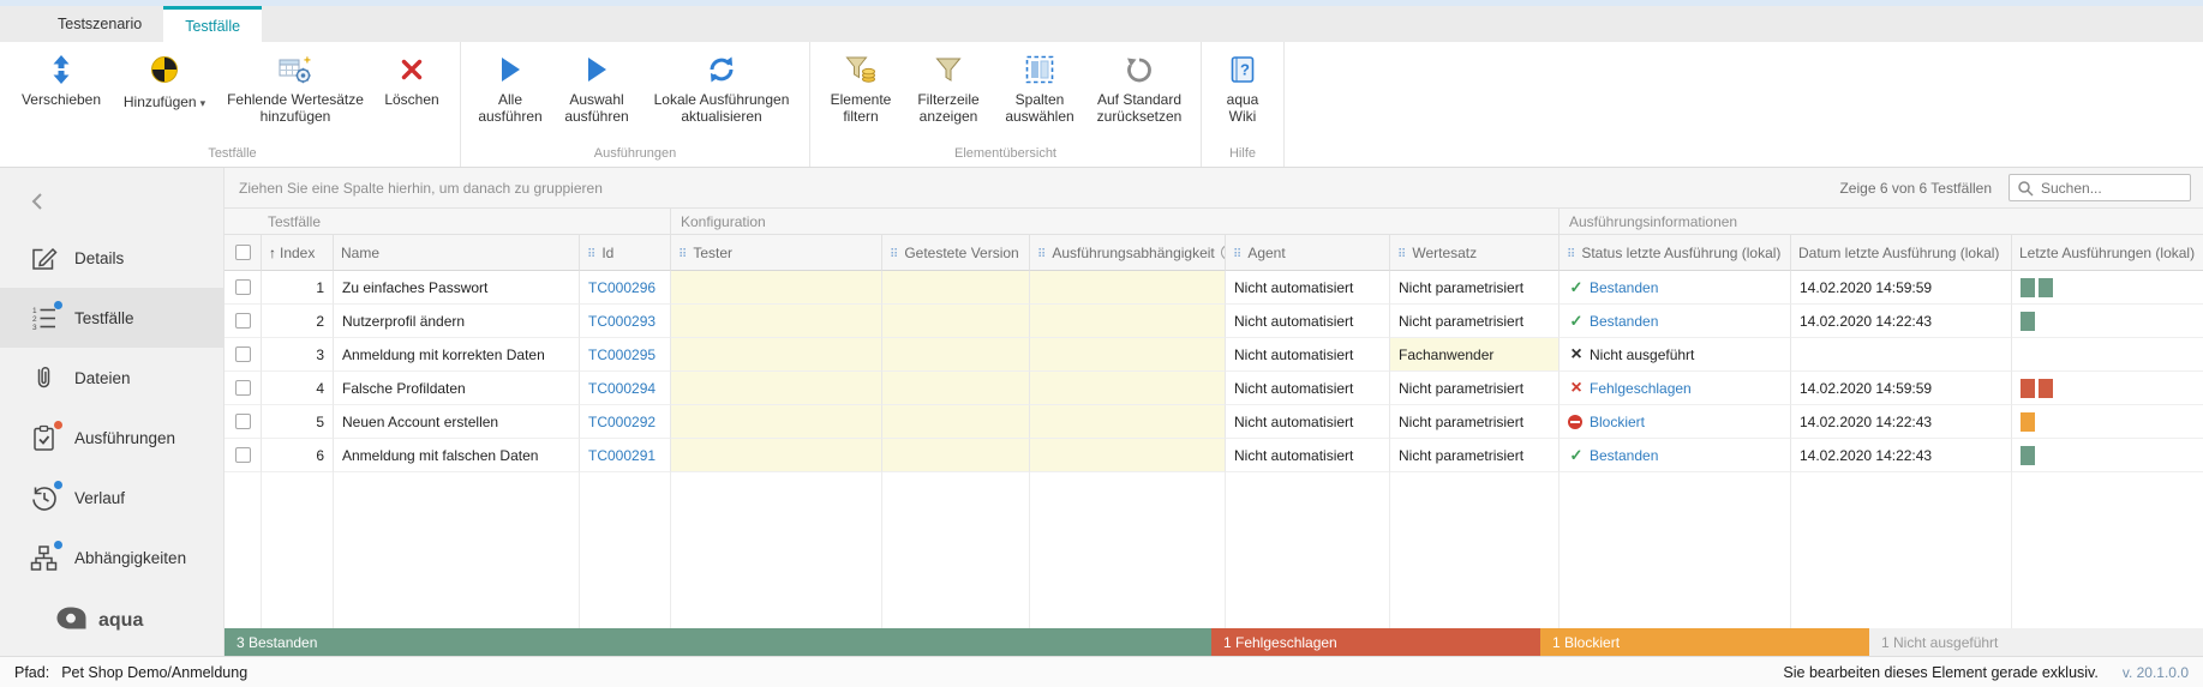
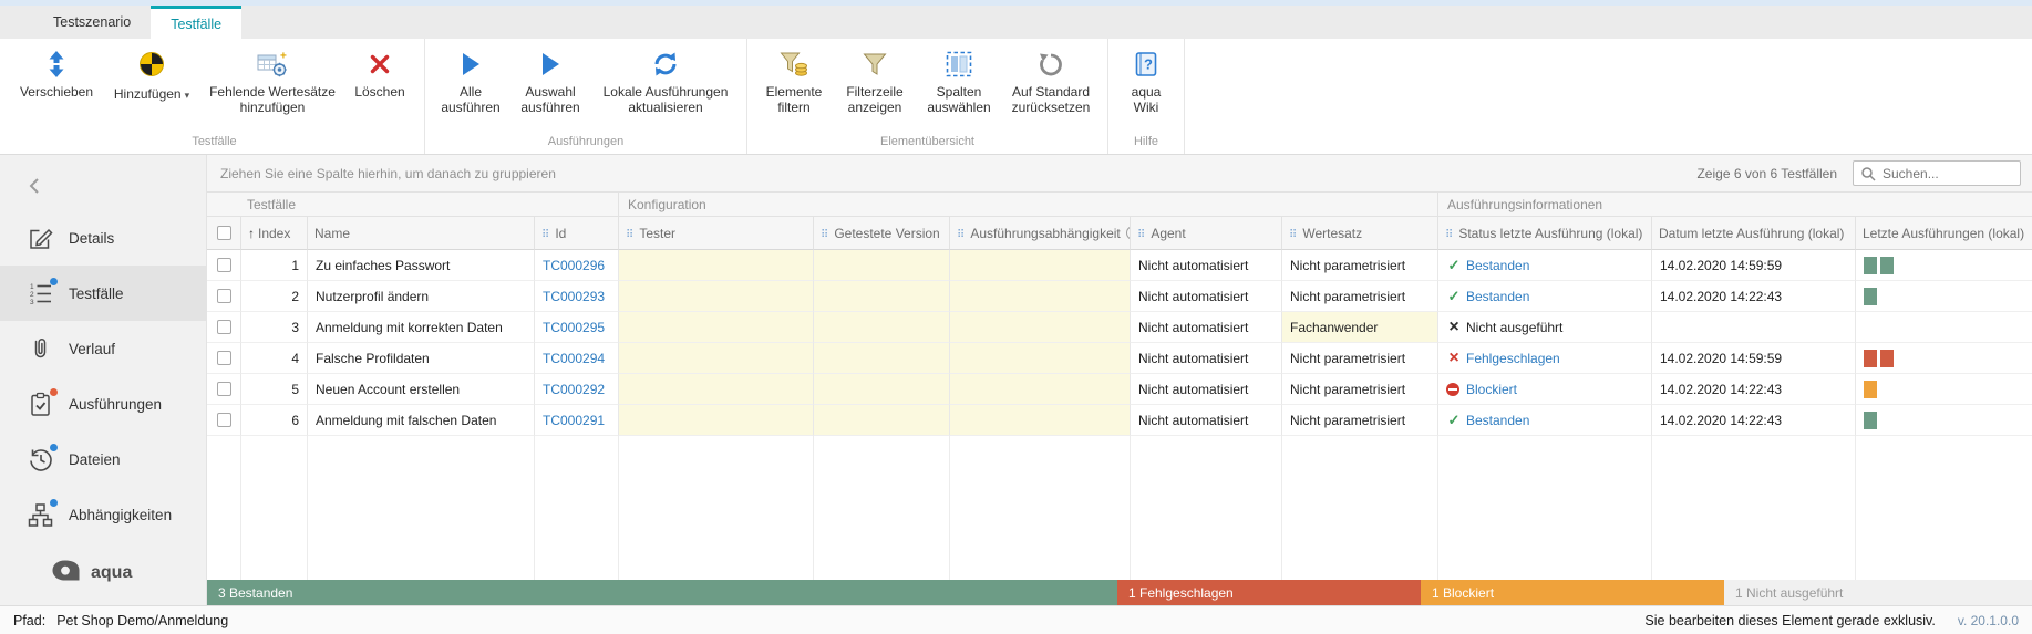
  Testszenario
  Testfälle
  Verschieben
  Hinzufügen
  +
  Fehlende Wertesätze hinzufügen
  Löschen
  Testfälle
  Alle ausführen
  Auswahl ausführen
  Lokale Ausführungen aktualisieren
  Ausführungen
  Elemente filtern
  Filterzeile anzeigen
  Spalten auswählen
  Auf Standard zurücksetzen
  Elementübersicht
  ?
  aqua Wiki
  Hilfe
  Details
  Testfälle
- Dateien
+ Verlauf
  Ausführungen
- Verlauf
+ Dateien
  Abhängigkeiten
  aqua
  Ziehen Sie eine Spalte hierhin, um danach zu gruppieren
  Zeige 6 von 6 Testfällen
  Suchen...
  Testfälle
  Konfiguration
  Ausführungsinformationen
  Index
  Name
  Id
  Tester
  Getestete Version
  Ausführungsabhängigkeit
  Agent
  Wertesatz
  Status letzte Ausführung (lokal)
  Datum letzte Ausführung (lokal)
  Letzte Ausführungen (lokal)
  1
  Zu einfaches Passwort
  TC000296
  Nicht automatisiert
  Nicht parametrisiert
  Bestanden
  14.02.2020 14:59:59
  2
  Nutzerprofil ändern
  TC000293
  Nicht automatisiert
  Nicht parametrisiert
  Bestanden
  14.02.2020 14:22:43
  3
  Anmeldung mit korrekten Daten
  TC000295
  Nicht automatisiert
  Fachanwender
  Nicht ausgeführt
  4
  Falsche Profildaten
  TC000294
  Nicht automatisiert
  Nicht parametrisiert
  Fehlgeschlagen
  14.02.2020 14:59:59
  5
  Neuen Account erstellen
  TC000292
  Nicht automatisiert
  Nicht parametrisiert
  Blockiert
  14.02.2020 14:22:43
  6
  Anmeldung mit falschen Daten
  TC000291
  Nicht automatisiert
  Nicht parametrisiert
  Bestanden
  14.02.2020 14:22:43
  3 Bestanden
  1 Fehlgeschlagen
  1 Blockiert
  1 Nicht ausgeführt
  Pfad:
  Pet Shop Demo/Anmeldung
  Sie bearbeiten dieses Element gerade exklusiv.
  v. 20.1.0.0
